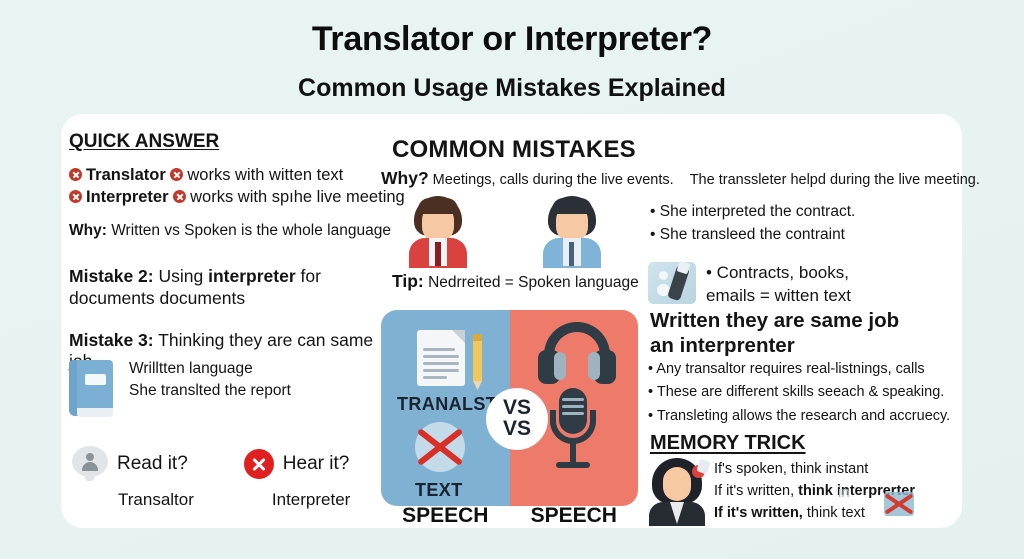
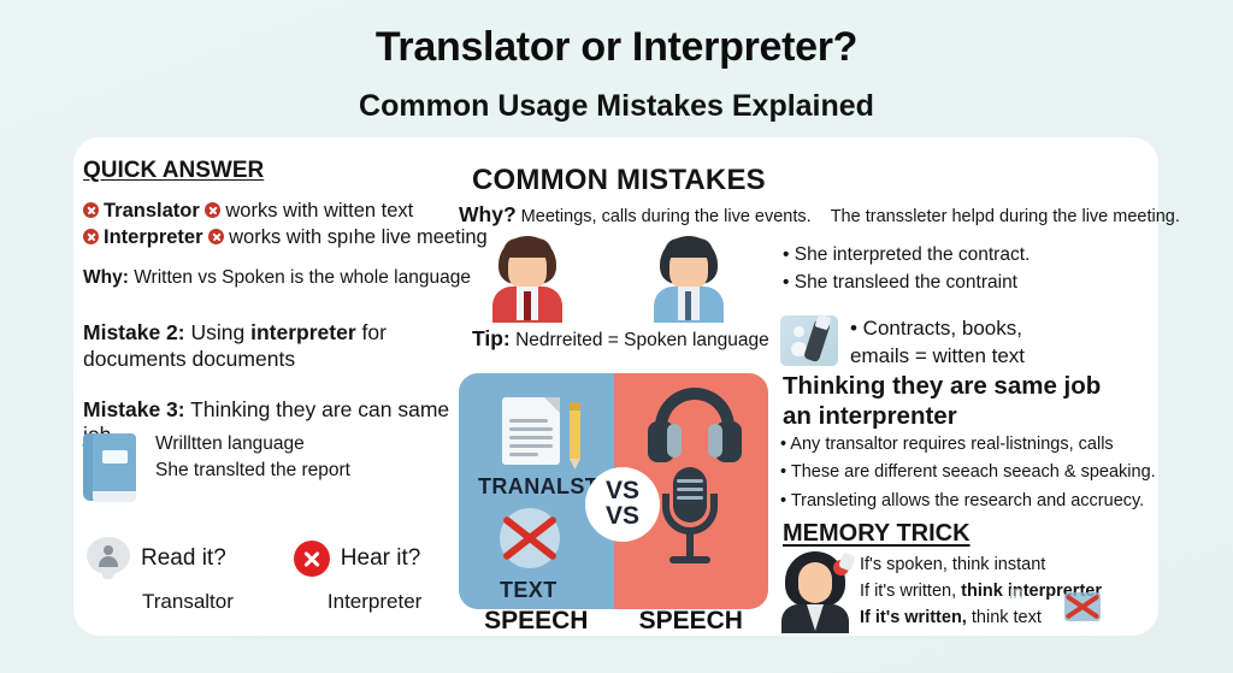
  Translator or Interpreter?
  Common Usage Mistakes Explained
  QUICK ANSWER
  Translator works with witten text
  Interpreter works with spıhe live meeting
  Why: Written vs Spoken is the whole language
  Mistake 2: Using interpreter for documents documents
  Mistake 3: Thinking they are can same
  Wrilltten language
  She translted the report
  Read it?
  Hear it?
  Transaltor
  Interpreter
  COMMON MISTAKES
  Why? Meetings, calls during the live events. The transsleter helpd during the live meeting.
  Tip: Nedrreited = Spoken language
  TRANALS
  TEXT
  VS
  VS
  SPEECH
  SPEECH
  • She interpreted the contract.
  • She transleed the contraint
  • Contracts, books,
  emails = witten text
- Written they are same job
+ Thinking they are same job
  an interprenter
  • Any transaltor requires real-listnings, calls
- • These are different skills seeach & speaking.
+ • These are different seeach seeach & speaking.
  • Transleting allows the research and accruecy.
  MEMORY TRICK
  If's spoken, think instant
  If it's written, think interprerter
  If it's written, think text
  in
